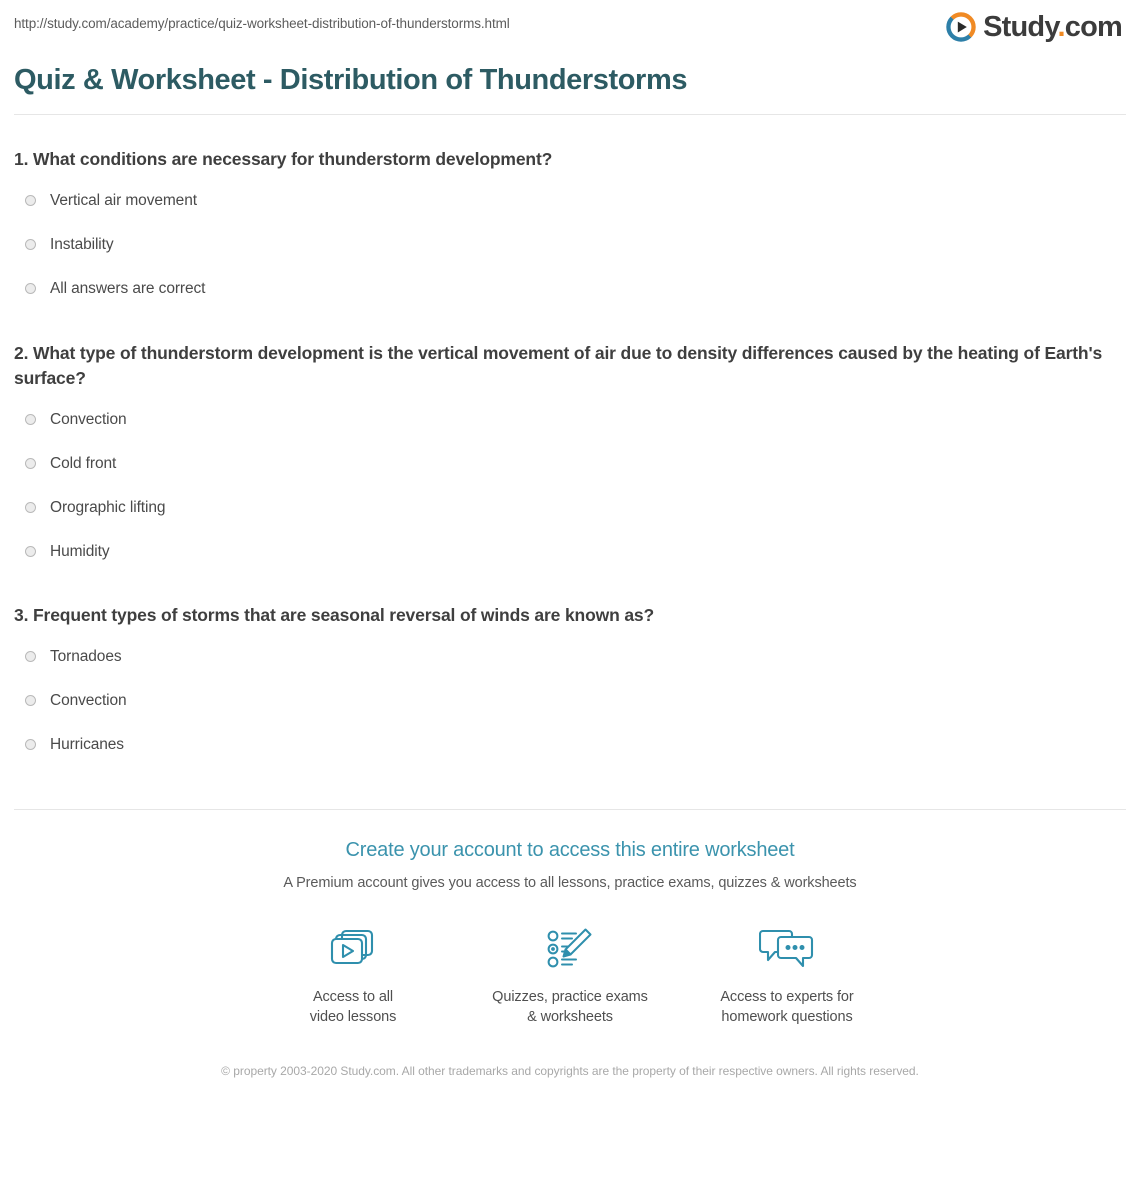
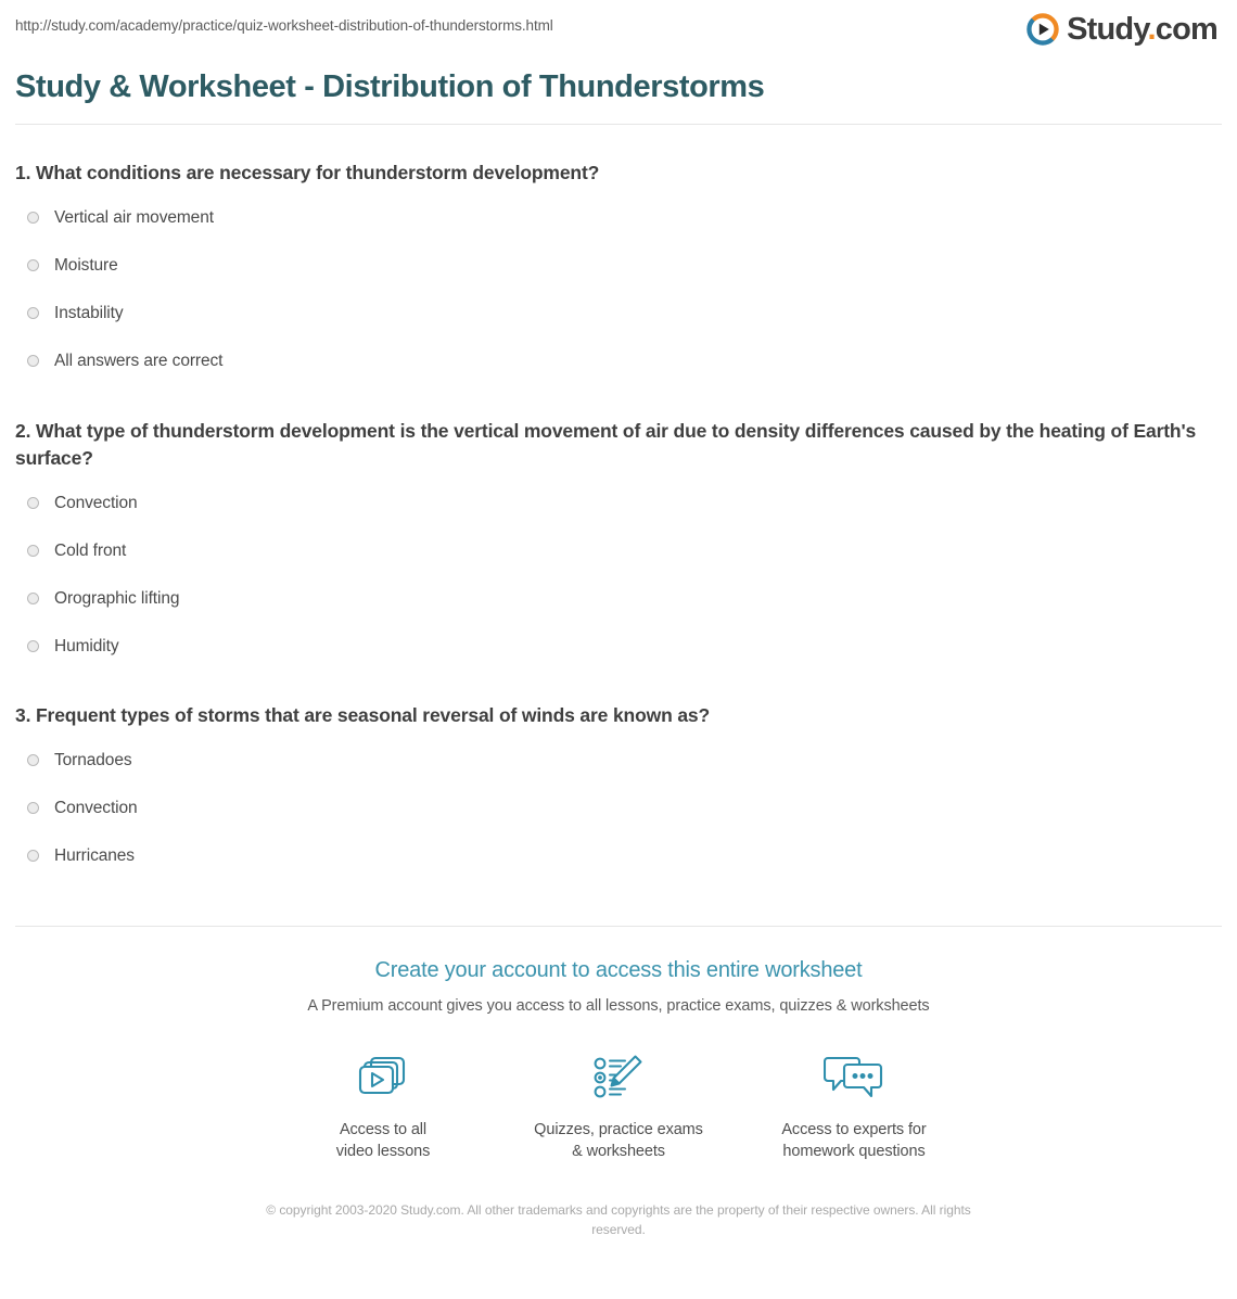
  http://study.com/academy/practice/quiz-worksheet-distribution-of-thunderstorms.html
  Study.com
- Quiz & Worksheet - Distribution of Thunderstorms
+ Study & Worksheet - Distribution of Thunderstorms
  1. What conditions are necessary for thunderstorm development?
  Vertical air movement
+ Moisture
  Instability
  All answers are correct
  2. What type of thunderstorm development is the vertical movement of air due to density differences caused by the heating of Earth's surface?
  Convection
  Cold front
  Orographic lifting
  Humidity
  3. Frequent types of storms that are seasonal reversal of winds are known as?
  Tornadoes
  Convection
  Hurricanes
  Create your account to access this entire worksheet
  A Premium account gives you access to all lessons, practice exams, quizzes & worksheets
  Access to all
  video lessons
  Quizzes, practice exams
  & worksheets
  Access to experts for
  homework questions
- © property 2003-2020 Study.com. All other trademarks and copyrights are the property of their respective owners. All rights reserved.
+ © copyright 2003-2020 Study.com. All other trademarks and copyrights are the property of their respective owners. All rights reserved.
